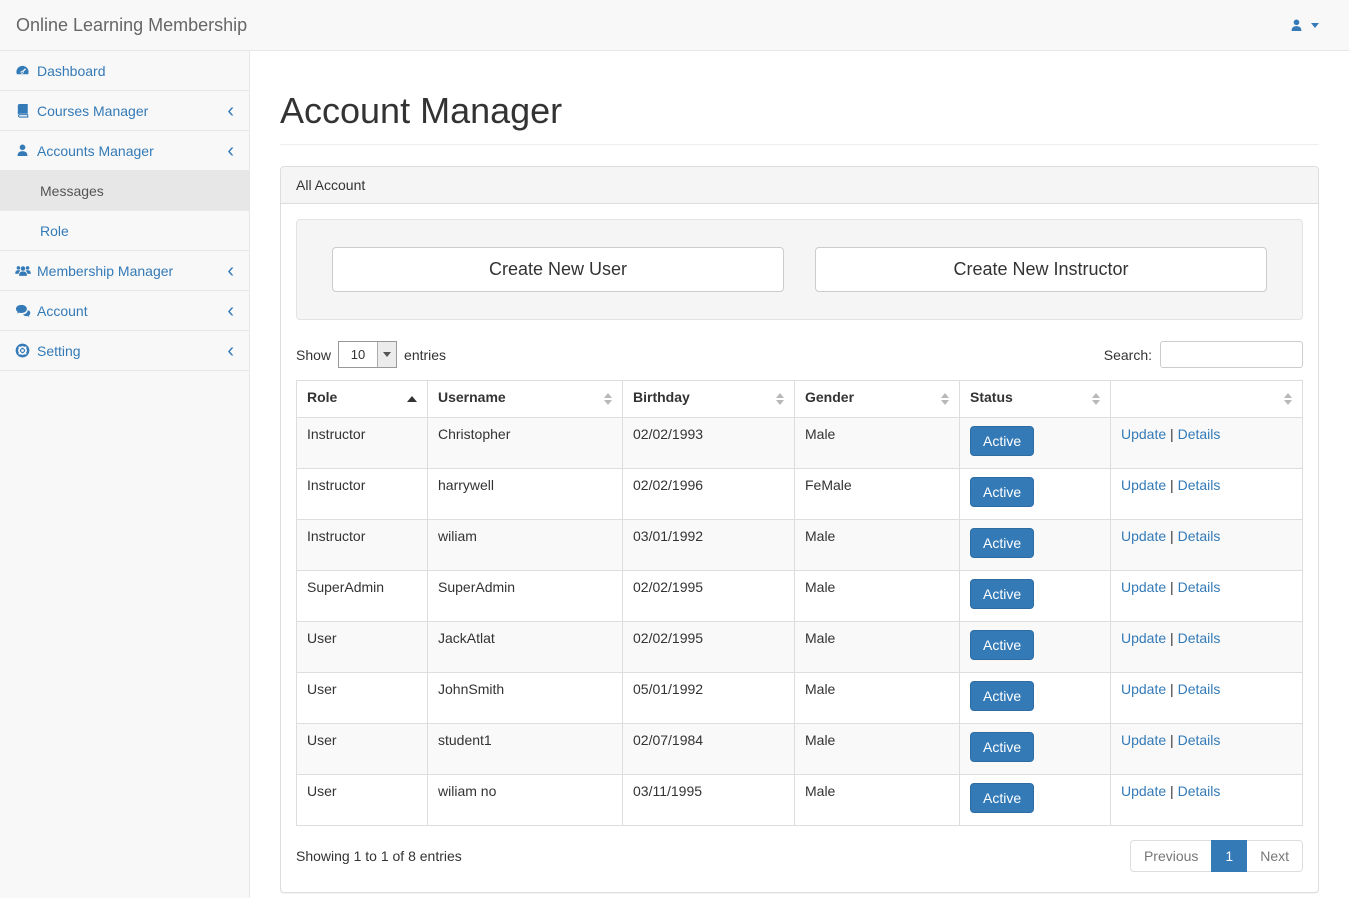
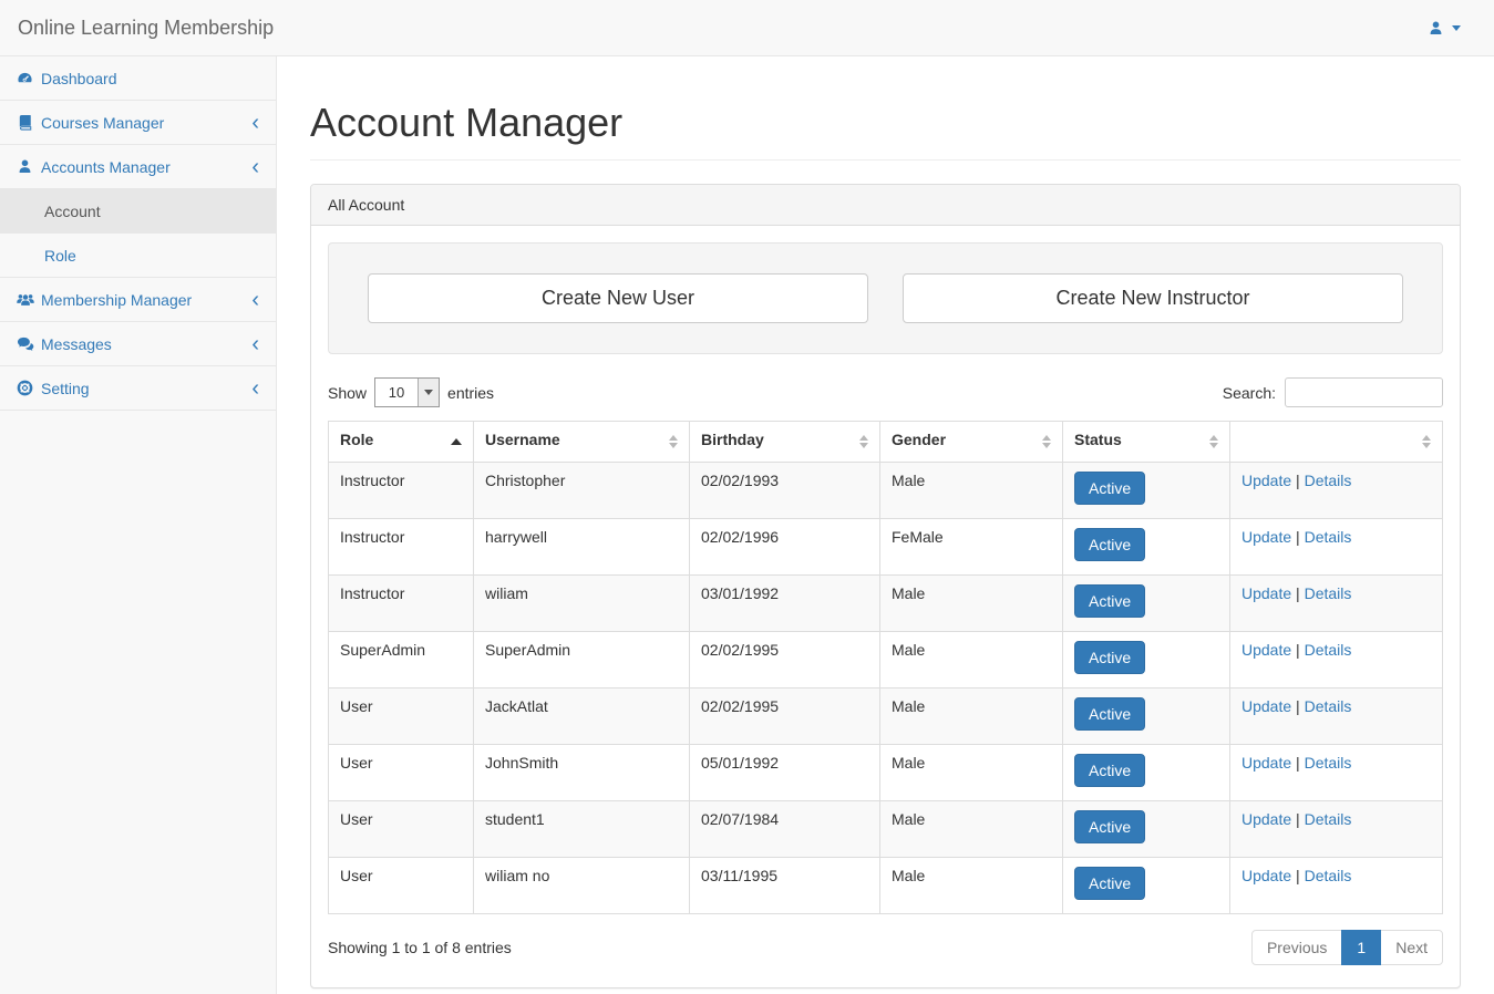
  Online Learning Membership
  Dashboard
  Courses Manager
  ‹
  Accounts Manager
  ‹
- Messages
+ Account
  Role
  Membership Manager
  ‹
- Account
+ Messages
  ‹
  Setting
  ‹
  Account Manager
  All Account
  Create New User
  Create New Instructor
  Show
  10
  entries
  Search:
  Role	Username	Birthday	Gender	Status
  Instructor	Christopher	02/02/1993	Male	Active	Update | Details
  Instructor	harrywell	02/02/1996	FeMale	Active	Update | Details
  Instructor	wiliam	03/01/1992	Male	Active	Update | Details
  SuperAdmin	SuperAdmin	02/02/1995	Male	Active	Update | Details
  User	JackAtlat	02/02/1995	Male	Active	Update | Details
  User	JohnSmith	05/01/1992	Male	Active	Update | Details
  User	student1	02/07/1984	Male	Active	Update | Details
  User	wiliam no	03/11/1995	Male	Active	Update | Details
  Showing 1 to 1 of 8 entries
  Previous
  1
  Next
